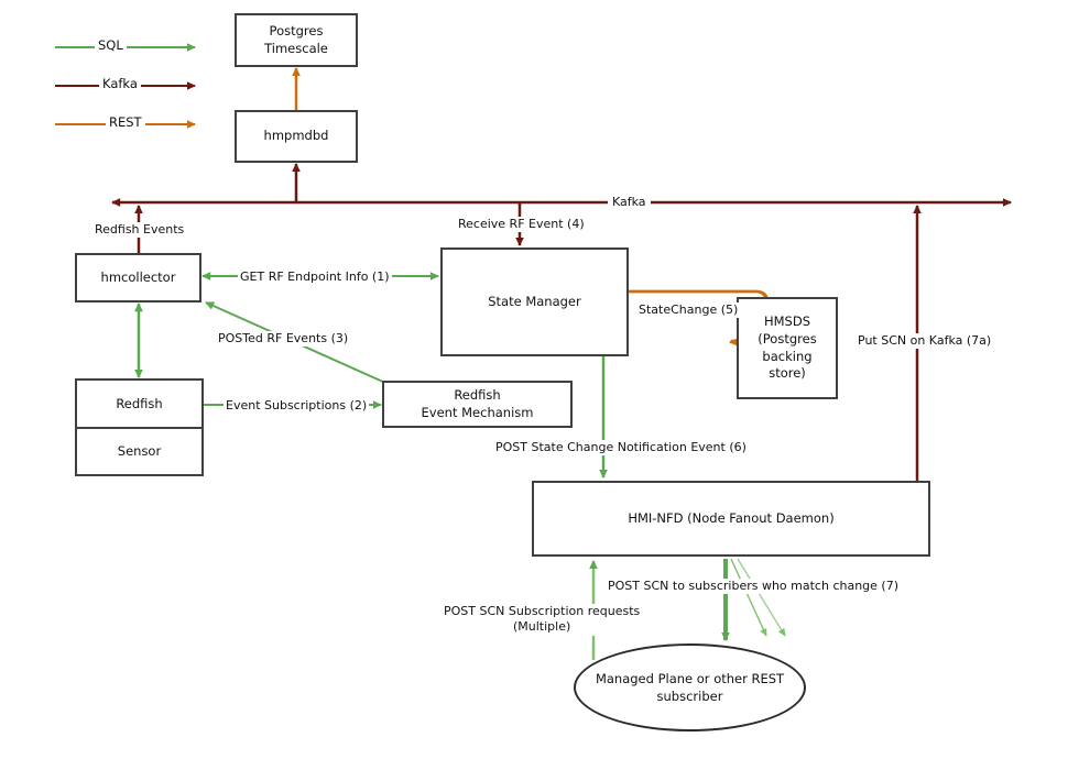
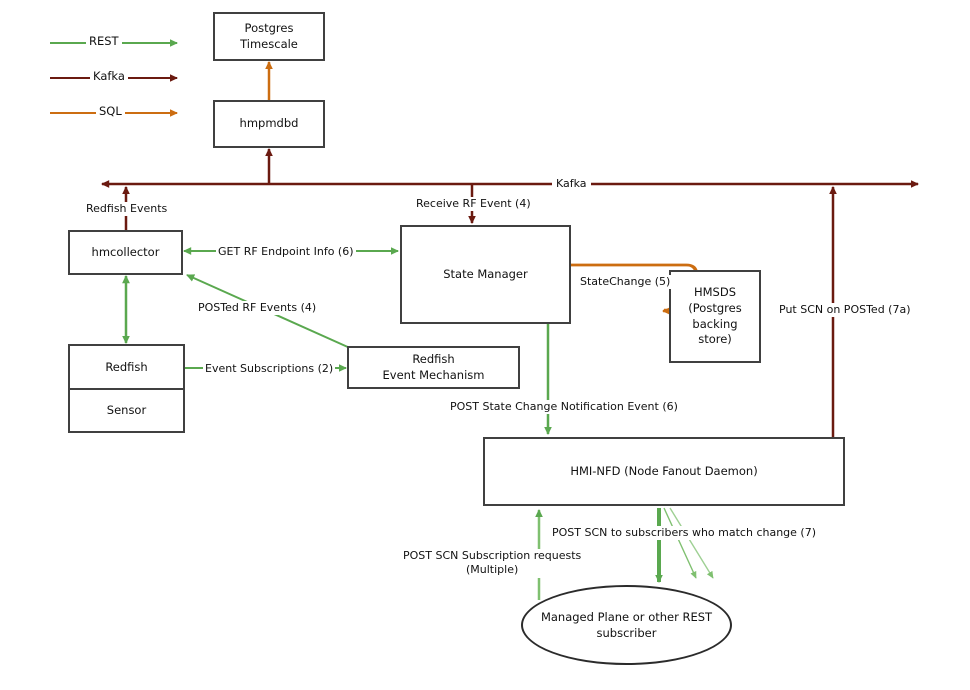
- SQL
+ REST
  Kafka
- REST
+ SQL
  Postgres
  Timescale
  hmpmdbd
  hmcollector
  Redfish
  Sensor
  Redfish
  Event Mechanism
  State Manager
  HMSDS
  (Postgres
  backing
  store)
  HMI-NFD (Node Fanout Daemon)
  Managed Plane or other REST subscriber
  Kafka
  Redfish Events
- GET RF Endpoint Info (1)
+ GET RF Endpoint Info (6)
  Event Subscriptions (2)
- POSTed RF Events (3)
+ POSTed RF Events (4)
  Receive RF Event (4)
  StateChange (5)
  POST State Change Notification Event (6)
  POST SCN to subscribers who match change (7)
  POST SCN Subscription requests
  (Multiple)
- Put SCN on Kafka (7a)
+ Put SCN on POSTed (7a)
